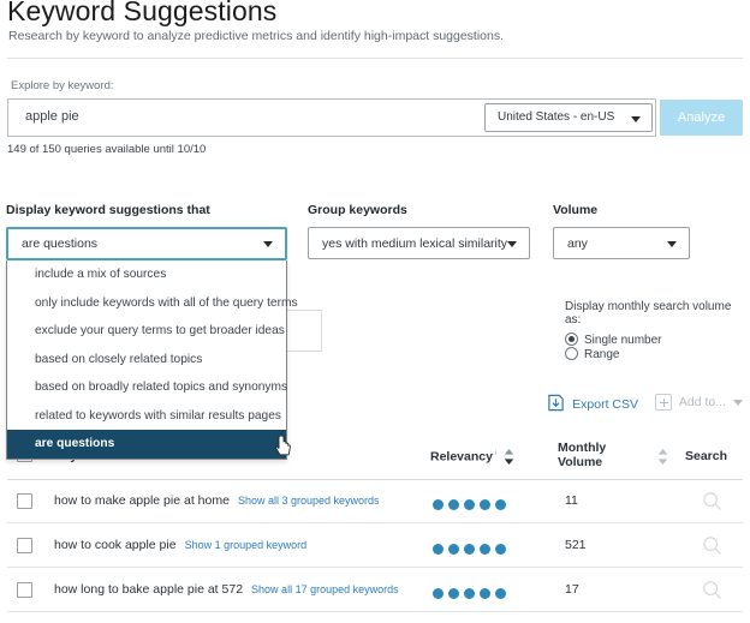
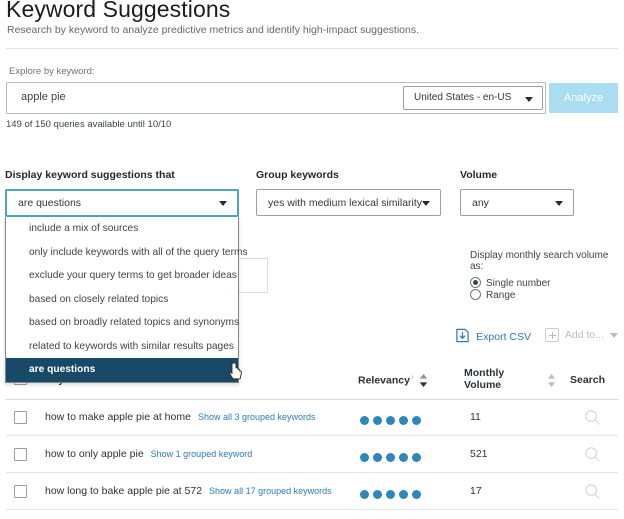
  Keyword Suggestions
  Research by keyword to analyze predictive metrics and identify high-impact suggestions.
  Explore by keyword:
  apple pie
  United States - en-US
  Analyze
  149 of 150 queries available until 10/10
  Display keyword suggestions that
  are questions
  Group keywords
  yes with medium lexical similarity
  Volume
  any
  Display monthly search volume as:
  Single number Range
  Export CSV
  Add to...
  Relevancy
  Monthly
  Volume
  Search
  how to make apple pie at home Show all 3 grouped keywords
  11
- how to cook apple pie Show 1 grouped keyword
+ how to only apple pie Show 1 grouped keyword
  521
  how long to bake apple pie at 572 Show all 17 grouped keywords
  17
  include a mix of sources
  only include keywords with all of the query terms
  exclude your query terms to get broader ideas
  based on closely related topics
  based on broadly related topics and synonyms
  related to keywords with similar results pages
  are questions
